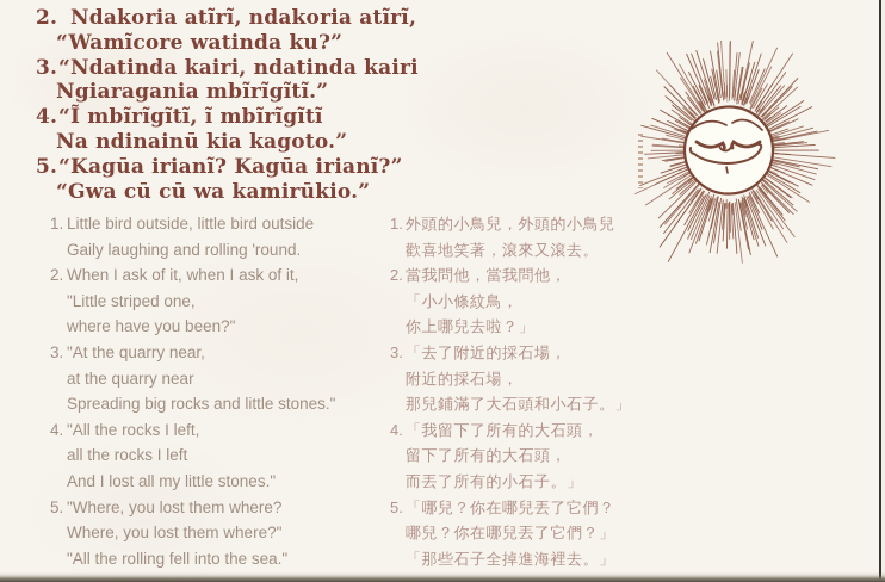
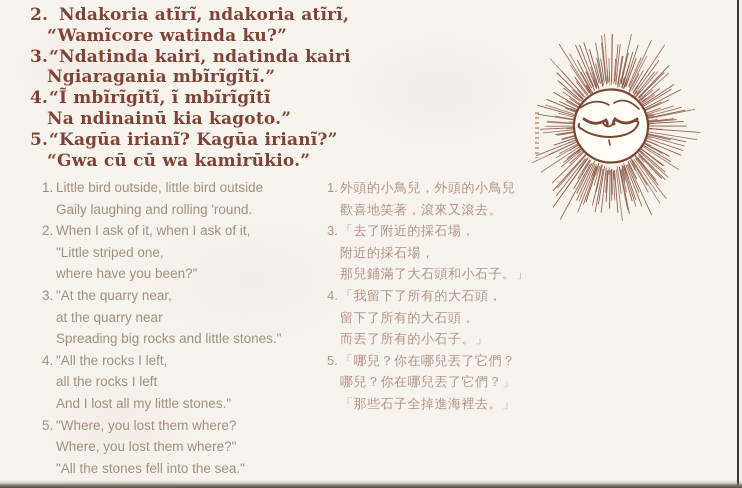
  2. Ndakoria atĩrĩ, ndakoria atĩrĩ,
  “Wamĩcore watinda ku?”
  3.“Ndatinda kairi, ndatinda kairi
  Ngiaragania mbĩrĩgĩtĩ.”
  4.“Ĩ mbĩrĩgĩtĩ, ĩ mbĩrĩgĩtĩ
  Na ndinainū kia kagoto.”
  5.“Kagūa irianĩ? Kagūa irianĩ?”
  “Gwa cū cū wa kamirūkio.”
  1. Little bird outside, little bird outside
  Gaily laughing and rolling 'round.
  2. When I ask of it, when I ask of it,
  "Little striped one,
  where have you been?"
  3. "At the quarry near,
  at the quarry near
  Spreading big rocks and little stones."
  4. "All the rocks I left,
  all the rocks I left
  And I lost all my little stones."
  5. "Where, you lost them where?
  Where, you lost them where?"
- "All the rolling fell into the sea."
+ "All the stones fell into the sea."
  1. 外頭的小鳥兒，外頭的小鳥兒
  歡喜地笑著，滾來又滾去。
- 2. 當我問他，當我問他，
- 「小小條紋鳥，
- 你上哪兒去啦？」
  3. 「去了附近的採石場，
  附近的採石場，
  那兒鋪滿了大石頭和小石子。」
  4. 「我留下了所有的大石頭，
  留下了所有的大石頭，
  而丟了所有的小石子。」
  5. 「哪兒？你在哪兒丟了它們？
  哪兒？你在哪兒丟了它們？」
  「那些石子全掉進海裡去。」
